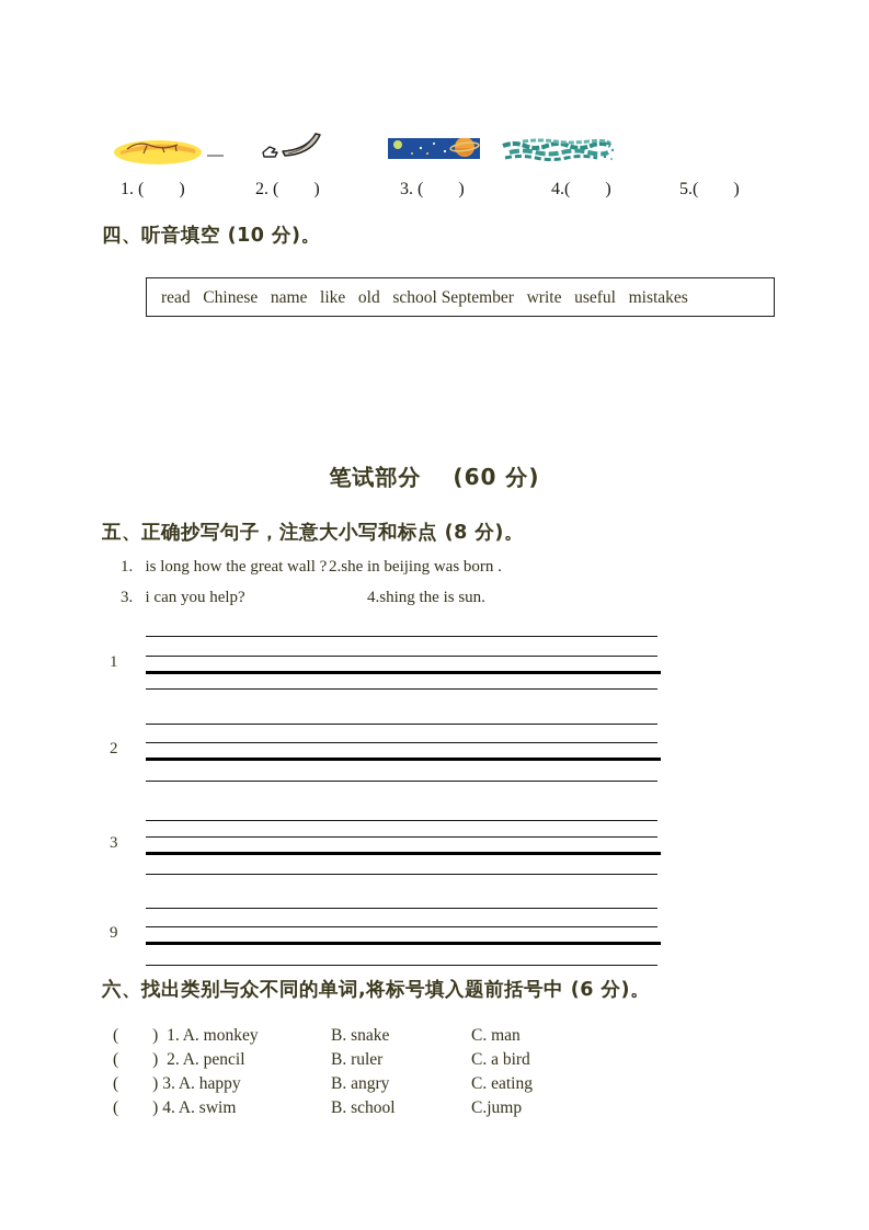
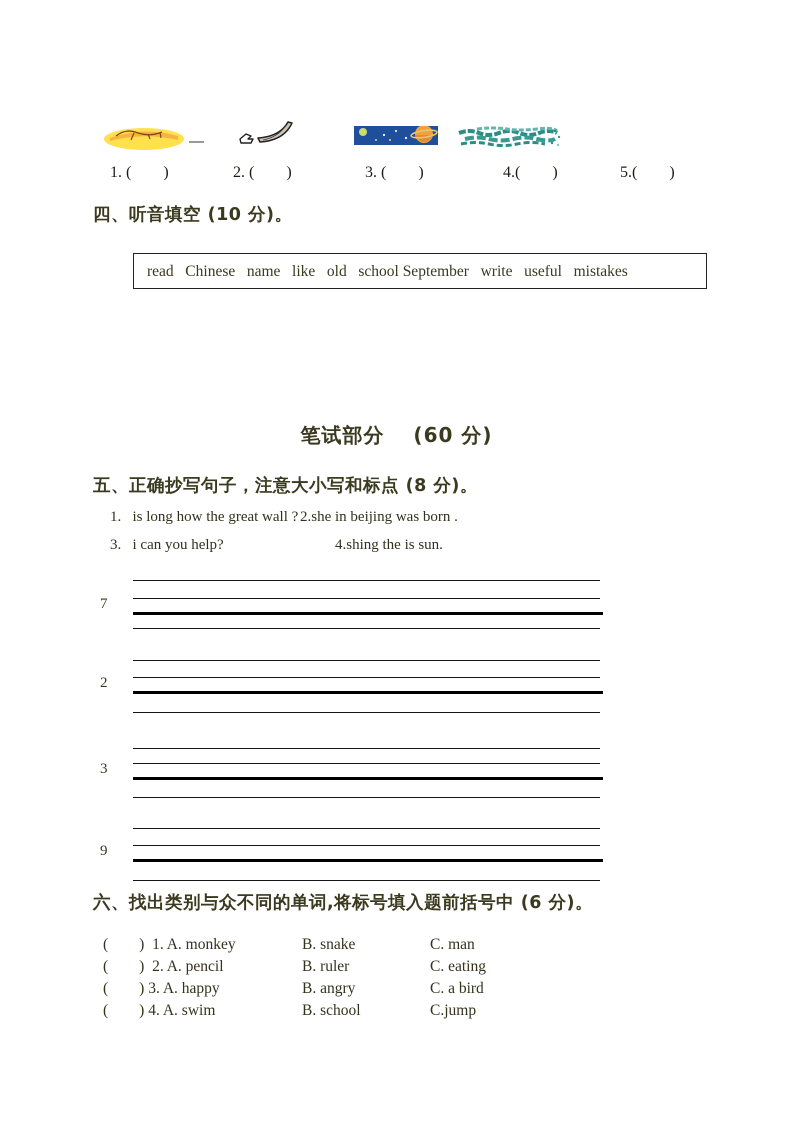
  1. ( )
  2. ( )
  3. ( )
  4.( )
  5.( )
  四、听音填空 (10 分)。
  read Chinese name like old school September write useful mistakes
  笔试部分 (60 分)
  五、正确抄写句子，注意大小写和标点 (8 分)。
  1. is long how the great wall ?
  2.she in beijing was born .
  3. i can you help?
  4.shing the is sun.
- 1
+ 7
  2
  3
  9
  六、找出类别与众不同的单词,将标号填入题前括号中 (6 分)。
  ( ) 1. A. monkey
  B. snake
  C. man
  ( ) 2. A. pencil
  B. ruler
- C. a bird
+ C. eating
  ( ) 3. A. happy
  B. angry
- C. eating
+ C. a bird
  ( ) 4. A. swim
  B. school
  C.jump
